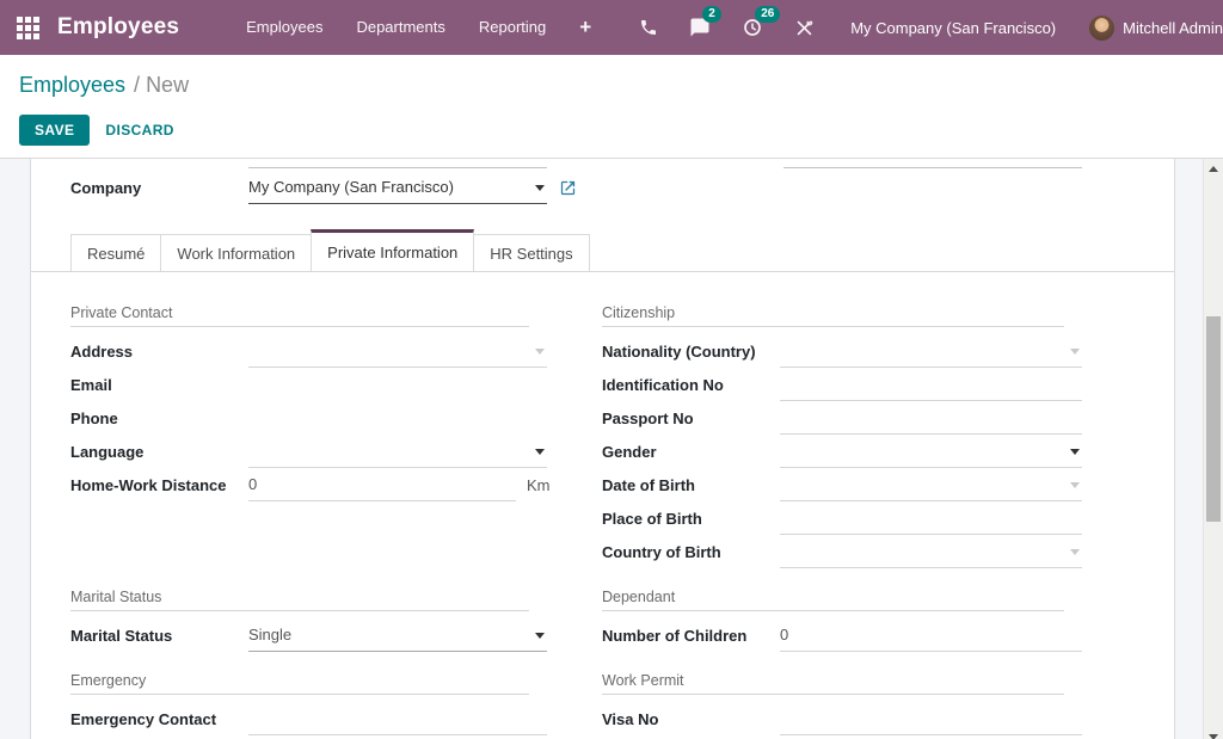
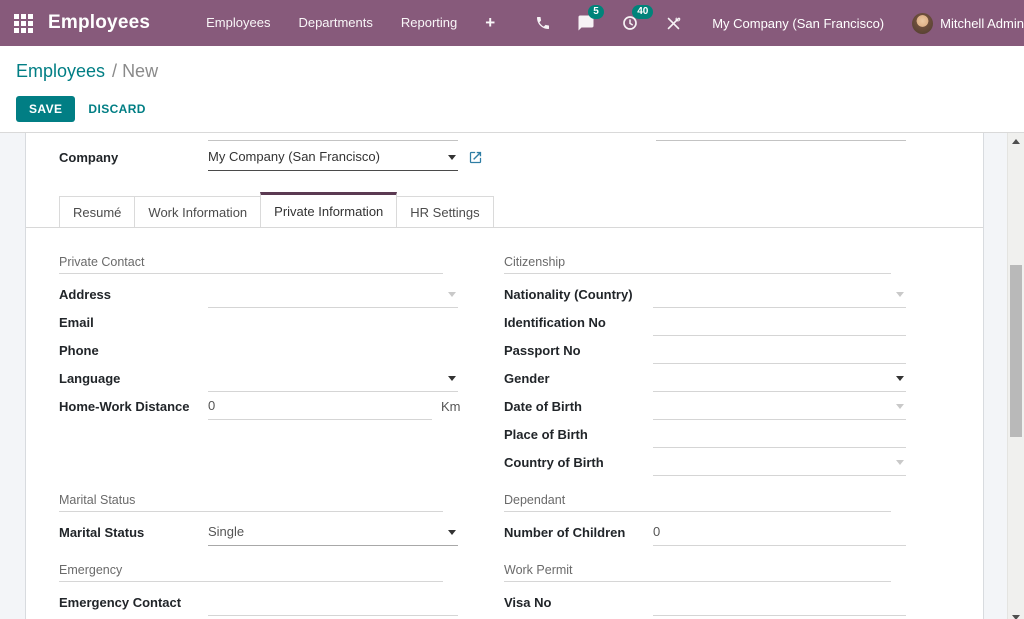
  Employees
  Employees
  Departments
  Reporting
  +
- 2
+ 5
- 26
+ 40
  My Company (San Francisco)
  Mitchell Admin
  Employees / New
  SAVE
  DISCARD
  Company
  My Company (San Francisco)
  Resumé
  Work Information
  Private Information
  HR Settings
  Private Contact
  Address
  Email
  Phone
  Language
  Home-Work Distance
  0
  Km
  Citizenship
  Nationality (Country)
  Identification No
  Passport No
  Gender
  Date of Birth
  Place of Birth
  Country of Birth
  Marital Status
  Marital Status
  Single
  Dependant
  Number of Children
  0
  Emergency
  Emergency Contact
  Work Permit
  Visa No
